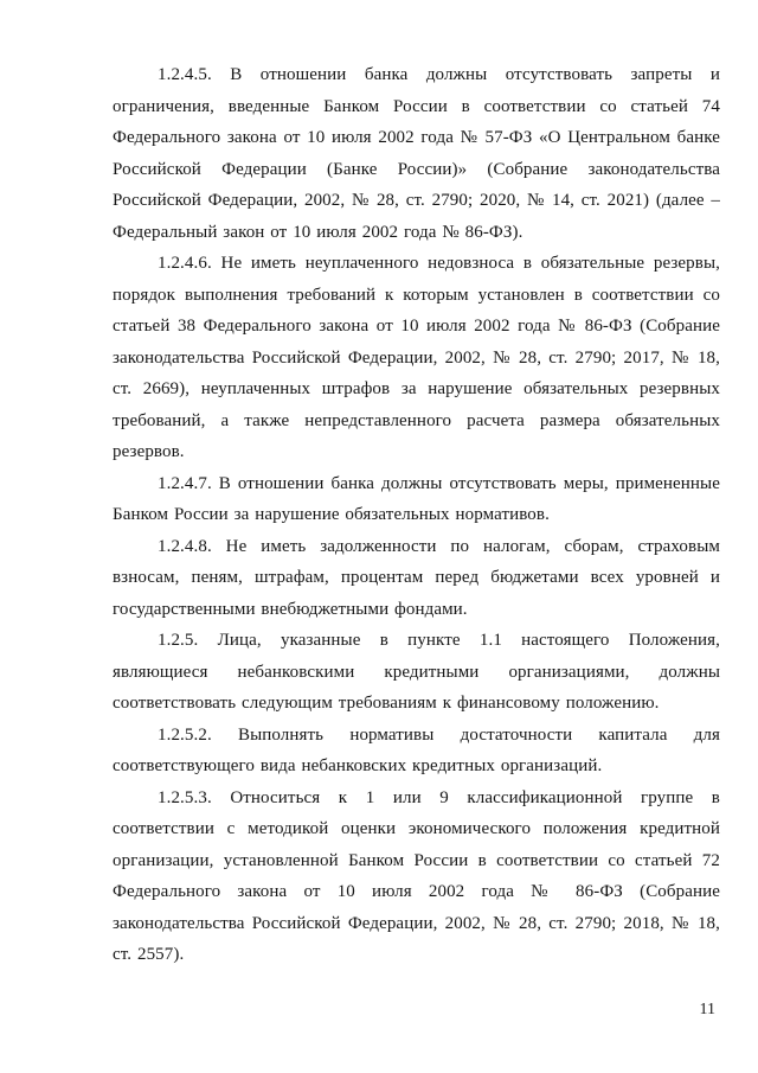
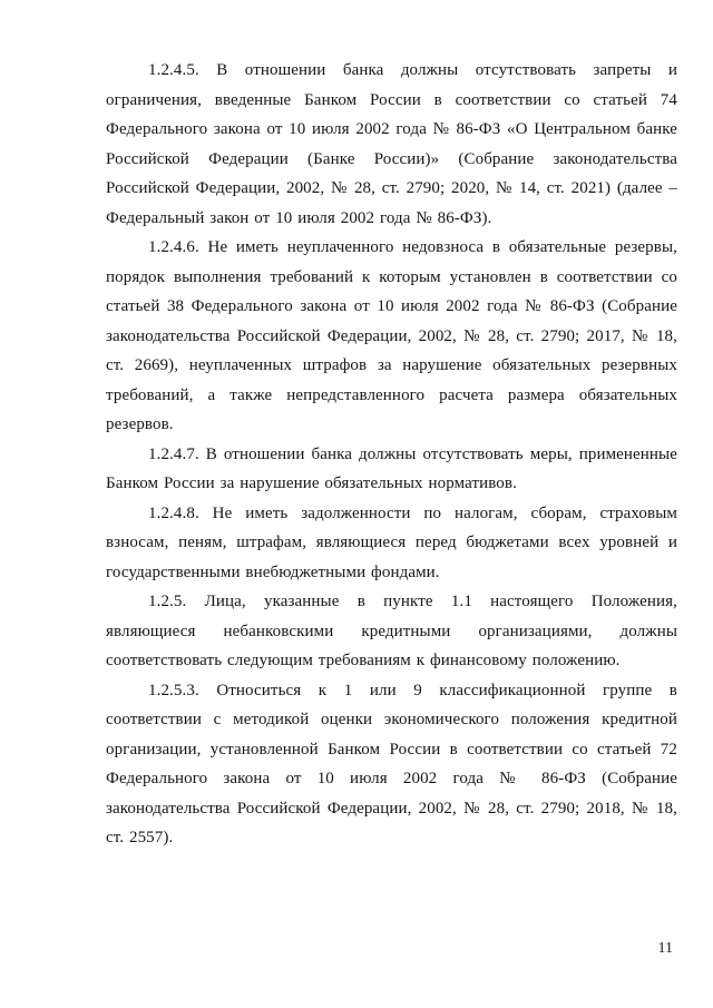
- 1.2.4.5. В отношении банка должны отсутствовать запреты и ограничения, введенные Банком России в соответствии со статьей 74 Федерального закона от 10 июля 2002 года № 57-ФЗ «О Центральном банке Российской Федерации (Банке России)» (Собрание законодательства Российской Федерации, 2002, № 28, ст. 2790; 2020, № 14, ст. 2021) (далее – Федеральный закон от 10 июля 2002 года № 86-ФЗ).
+ 1.2.4.5. В отношении банка должны отсутствовать запреты и ограничения, введенные Банком России в соответствии со статьей 74 Федерального закона от 10 июля 2002 года № 86-ФЗ «О Центральном банке Российской Федерации (Банке России)» (Собрание законодательства Российской Федерации, 2002, № 28, ст. 2790; 2020, № 14, ст. 2021) (далее – Федеральный закон от 10 июля 2002 года № 86-ФЗ).
  1.2.4.6. Не иметь неуплаченного недовзноса в обязательные резервы, порядок выполнения требований к которым установлен в соответствии со статьей 38 Федерального закона от 10 июля 2002 года № 86-ФЗ (Собрание законодательства Российской Федерации, 2002, № 28, ст. 2790; 2017, № 18, ст. 2669), неуплаченных штрафов за нарушение обязательных резервных требований, а также непредставленного расчета размера обязательных резервов.
  1.2.4.7. В отношении банка должны отсутствовать меры, примененные Банком России за нарушение обязательных нормативов.
- 1.2.4.8. Не иметь задолженности по налогам, сборам, страховым взносам, пеням, штрафам, процентам перед бюджетами всех уровней и государственными внебюджетными фондами.
+ 1.2.4.8. Не иметь задолженности по налогам, сборам, страховым взносам, пеням, штрафам, являющиеся перед бюджетами всех уровней и государственными внебюджетными фондами.
  1.2.5. Лица, указанные в пункте 1.1 настоящего Положения, являющиеся небанковскими кредитными организациями, должны соответствовать следующим требованиям к финансовому положению.
- 1.2.5.2. Выполнять нормативы достаточности капитала для соответствующего вида небанковских кредитных организаций.
  1.2.5.3. Относиться к 1 или 9 классификационной группе в соответствии с методикой оценки экономического положения кредитной организации, установленной Банком России в соответствии со статьей 72 Федерального закона от 10 июля 2002 года № 86-ФЗ (Собрание законодательства Российской Федерации, 2002, № 28, ст. 2790; 2018, № 18, ст. 2557).
  11
